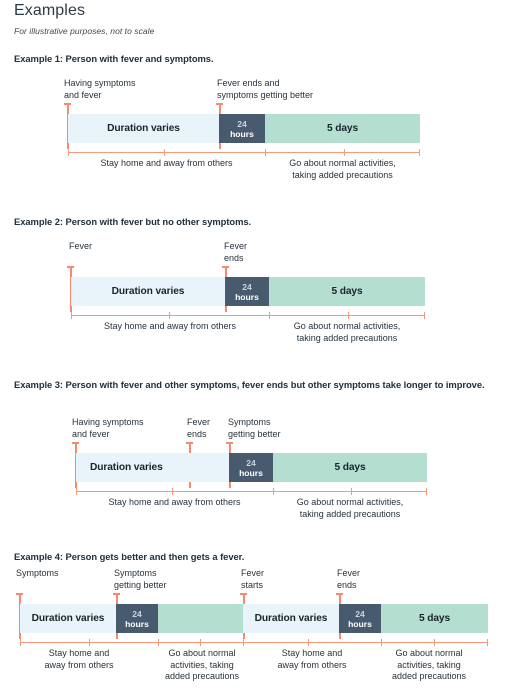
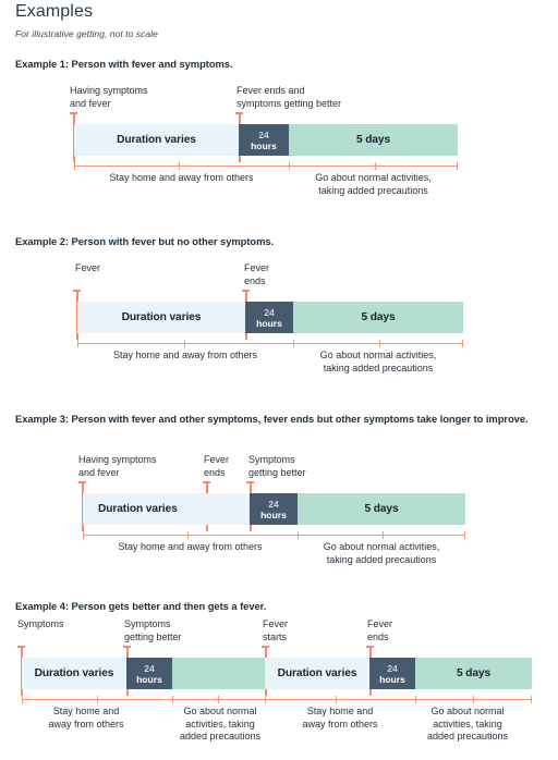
  Examples
- For illustrative purposes, not to scale
+ For illustrative getting, not to scale
  Example 1: Person with fever and symptoms.
  Having symptoms
  and fever
  Fever ends and
  symptoms getting better
  Duration varies
  24
  hours
  5 days
  Stay home and away from others
  Go about normal activities,
  taking added precautions
  Example 2: Person with fever but no other symptoms.
  Fever
  Fever
  ends
  Duration varies
  24
  hours
  5 days
  Stay home and away from others
  Go about normal activities,
  taking added precautions
  Example 3: Person with fever and other symptoms, fever ends but other symptoms take longer to improve.
  Having symptoms
  and fever
  Fever
  ends
  Symptoms
  getting better
  Duration varies
  24
  hours
  5 days
  Stay home and away from others
  Go about normal activities,
  taking added precautions
  Example 4: Person gets better and then gets a fever.
  Symptoms
  Symptoms
  getting better
  Fever
  starts
  Fever
  ends
  Duration varies
  24
  hours
  Duration varies
  24
  hours
  5 days
  Stay home and
  away from others
  Go about normal
  activities, taking
  added precautions
  Stay home and
  away from others
  Go about normal
  activities, taking
  added precautions
